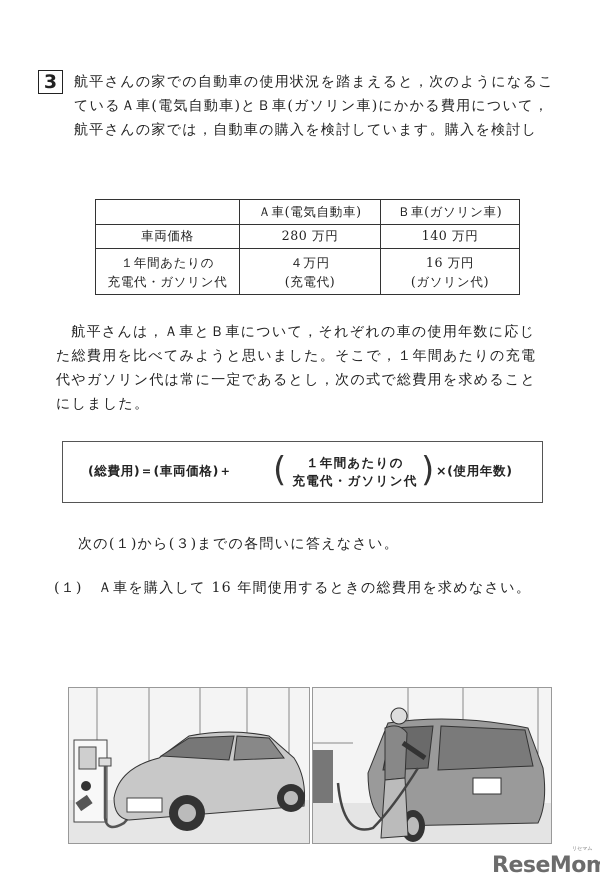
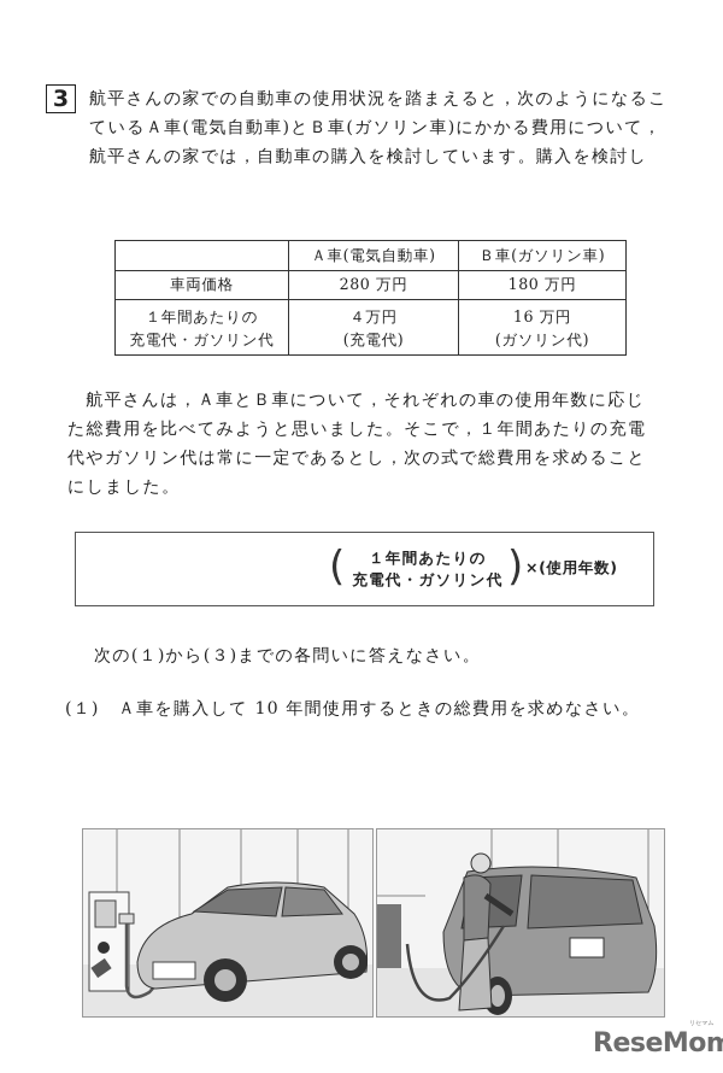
  3
  航平さんの家での自動車の使用状況を踏まえると，次のようになるこ
  ているＡ車(電気自動車)とＢ車(ガソリン車)にかかる費用について，
  航平さんの家では，自動車の購入を検討しています。購入を検討し
  	Ａ車(電気自動車)	Ｂ車(ガソリン車)
- 車両価格	280 万円	140 万円
+ 車両価格	280 万円	180 万円
  １年間あたりの 充電代・ガソリン代	４万円 (充電代)	16 万円 (ガソリン代)
  航平さんは，Ａ車とＢ車について，それぞれの車の使用年数に応じ
  た総費用を比べてみようと思いました。そこで，１年間あたりの充電
  代やガソリン代は常に一定であるとし，次の式で総費用を求めること
  にしました。
- (総費用)＝(車両価格)＋
  (
  １年間あたりの
  充電代・ガソリン代
  )
  ×(使用年数)
  次の(１)から(３)までの各問いに答えなさい。
- (１) Ａ車を購入して 16 年間使用するときの総費用を求めなさい。
+ (１) Ａ車を購入して 10 年間使用するときの総費用を求めなさい。
  ReseMom
